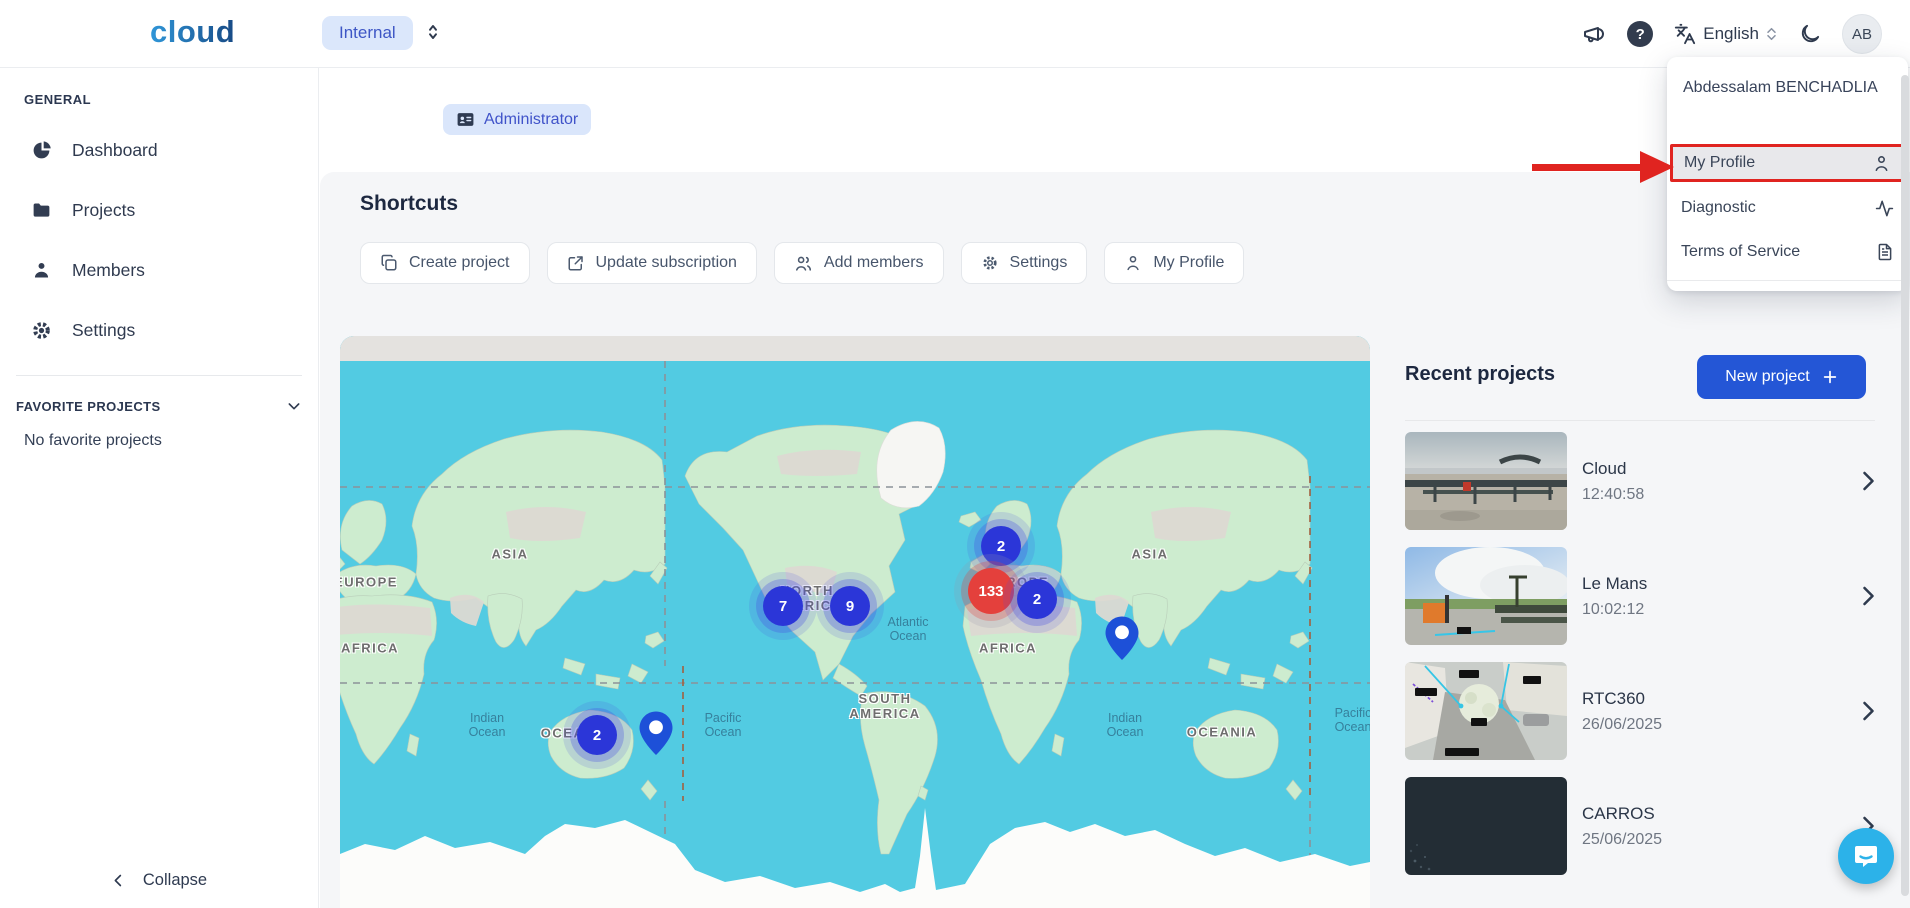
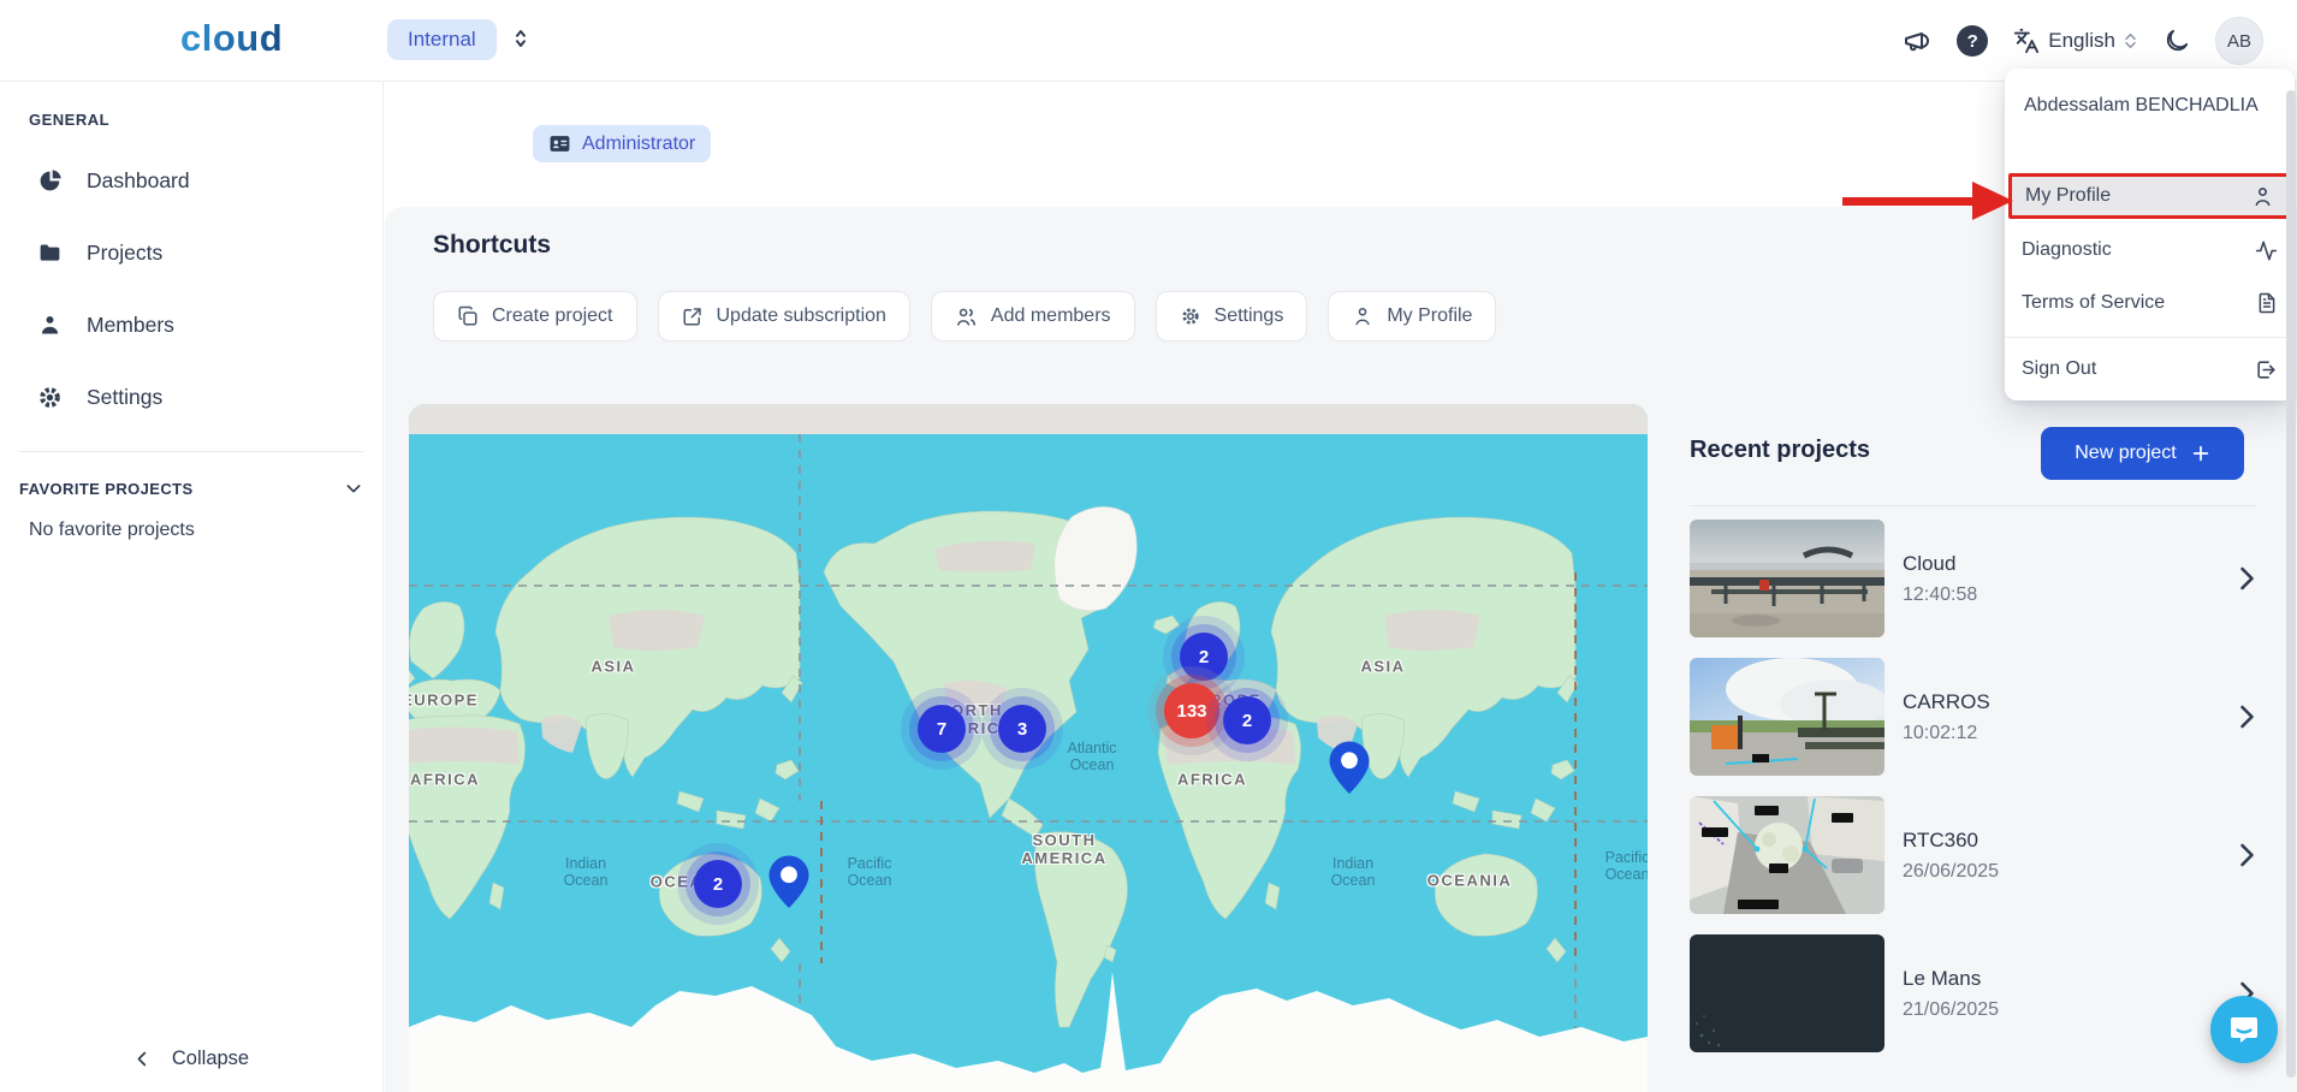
  cloud
  Internal
  ?
  English
  AB
  GENERAL
  Dashboard
  Projects
  Members
  Settings
  FAVORITE PROJECTS
  No favorite projects
  Collapse
  Administrator
  Shortcuts
  Create project
  Update subscription
  Add members
  Settings
  My Profile
  EUROPE
  AFRICA
  ASIA
  Indian
  Ocean
  Pacific
  Ocean
  ORTH
  SOUTH
  AMERICA
  Atlantic
  Ocean
  AFRICA
  ASIA
  Indian
  Ocean
  OCEANIA
  Pacific
  Ocean
  2
  133
  2
  7
- 9
+ 3
  2
  Recent projects
  New project
  Cloud
  12:40:58
- Le Mans
+ CARROS
  10:02:12
  RTC360
  26/06/2025
- CARROS
+ Le Mans
- 25/06/2025
+ 21/06/2025
  Abdessalam BENCHADLIA
  My Profile
  Diagnostic
  Terms of Service
+ Sign Out
